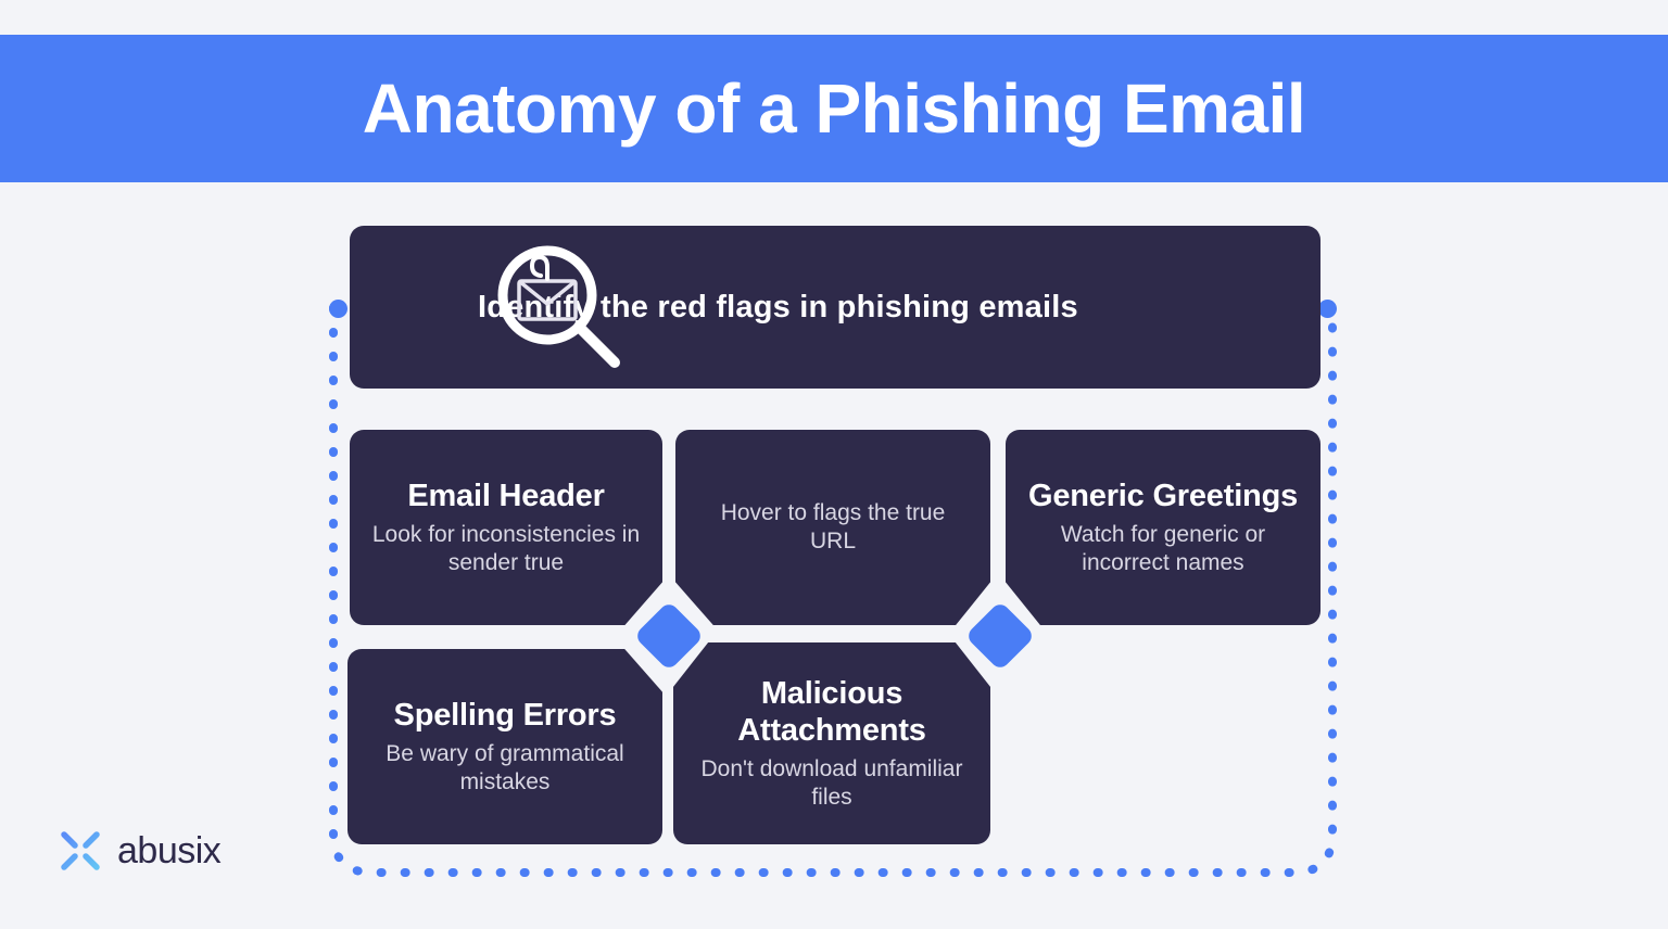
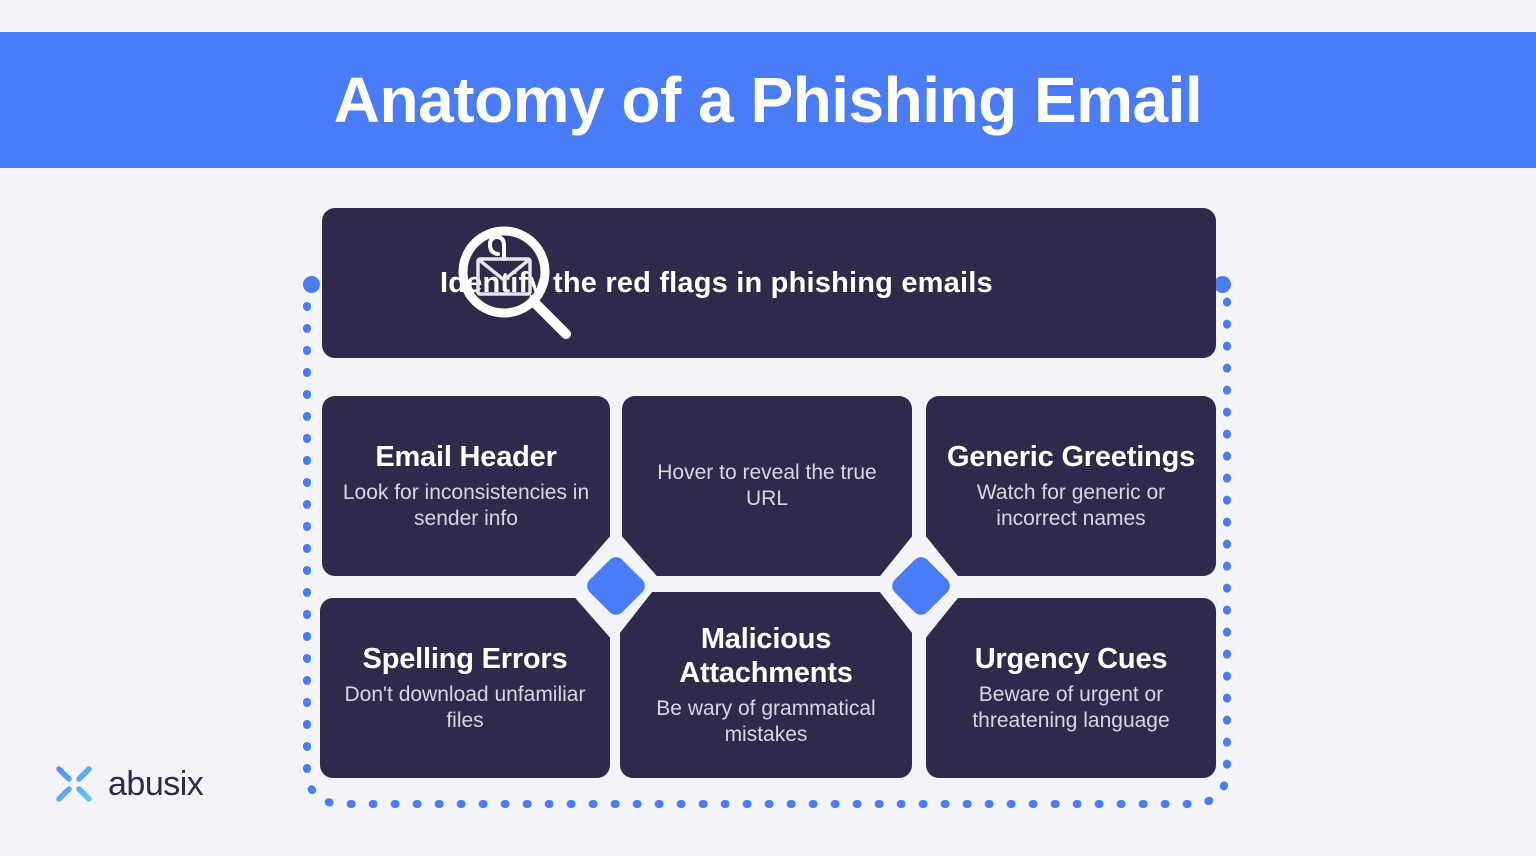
  Anatomy of a Phishing Email
  Identify the red flags in phishing emails
  Email Header
- Look for inconsistencies in sender true
+ Look for inconsistencies in sender info
- Hover to flags the true URL
+ Hover to reveal the true URL
  Generic Greetings
  Watch for generic or incorrect names
  Spelling Errors
- Be wary of grammatical mistakes
+ Don't download unfamiliar files
  Malicious Attachments
- Don't download unfamiliar files
+ Be wary of grammatical mistakes
+ Urgency Cues
+ Beware of urgent or threatening language
  abusix
